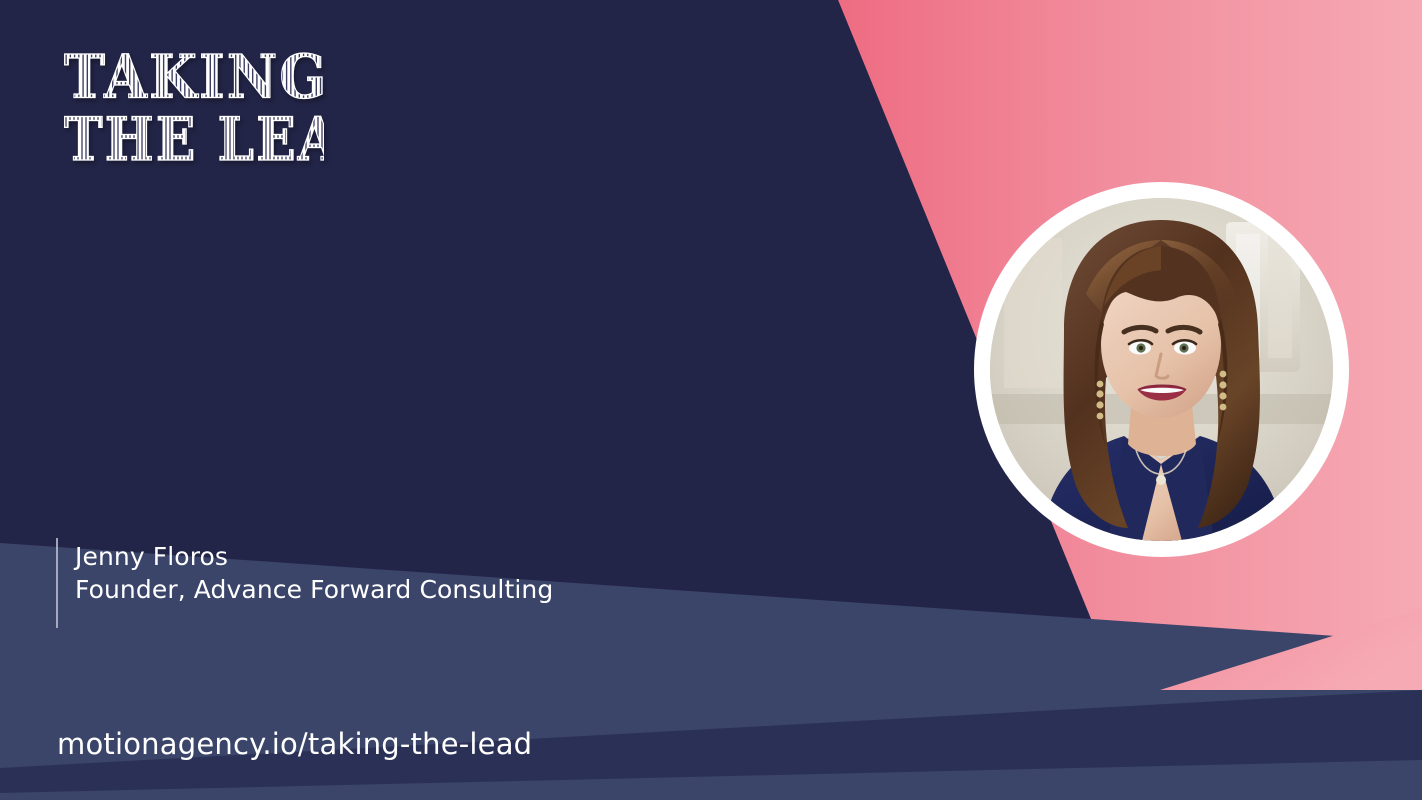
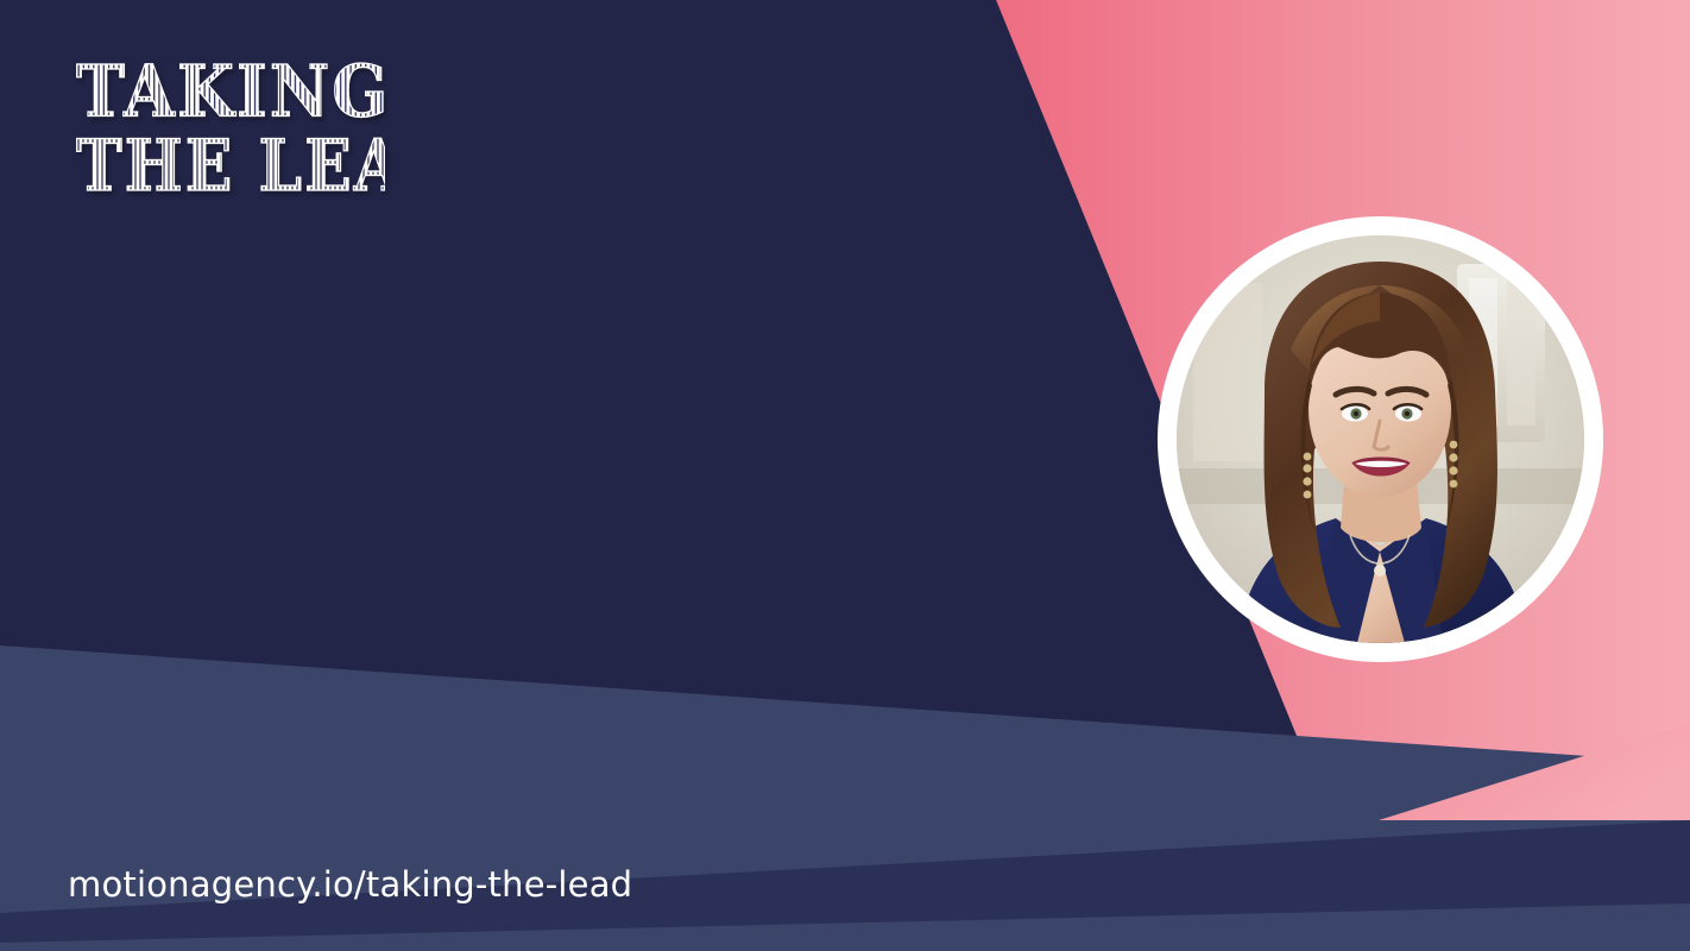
  TAKING
  THE LEA
- Jenny Floros
- Founder, Advance Forward Consulting
  motionagency.io/taking-the-lead
